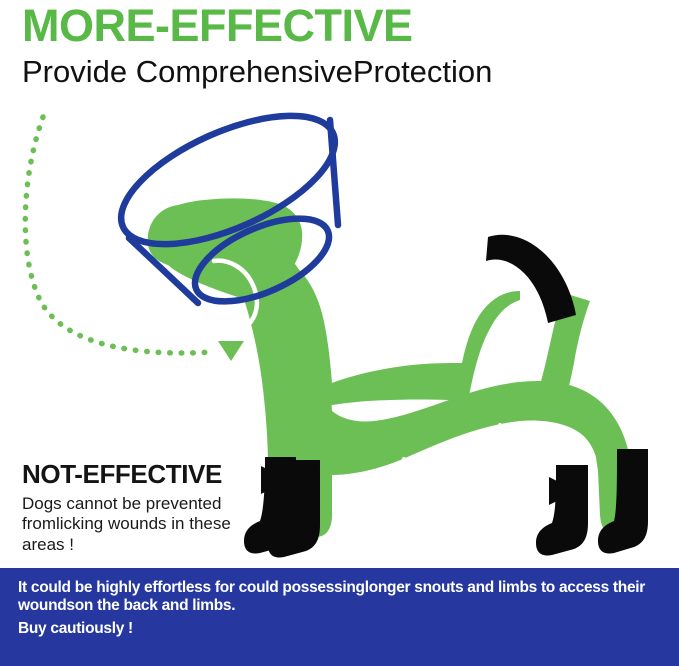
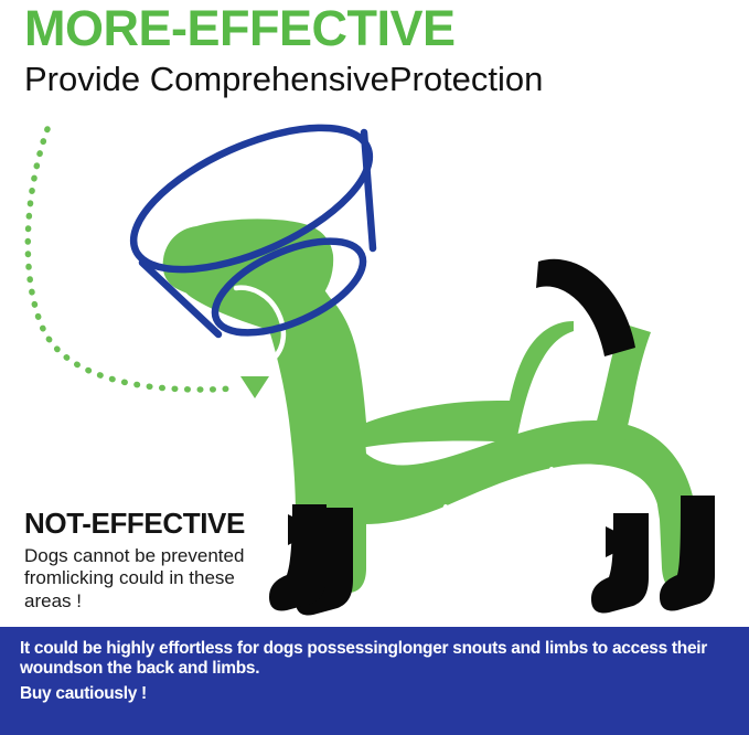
  MORE-EFFECTIVE
  Provide ComprehensiveProtection
  NOT-EFFECTIVE
- Dogs cannot be prevented fromlicking wounds in these areas !
+ Dogs cannot be prevented fromlicking could in these areas !
- It could be highly effortless for could possessinglonger snouts and limbs to access their woundson the back and limbs.
+ It could be highly effortless for dogs possessinglonger snouts and limbs to access their woundson the back and limbs.
  Buy cautiously !
